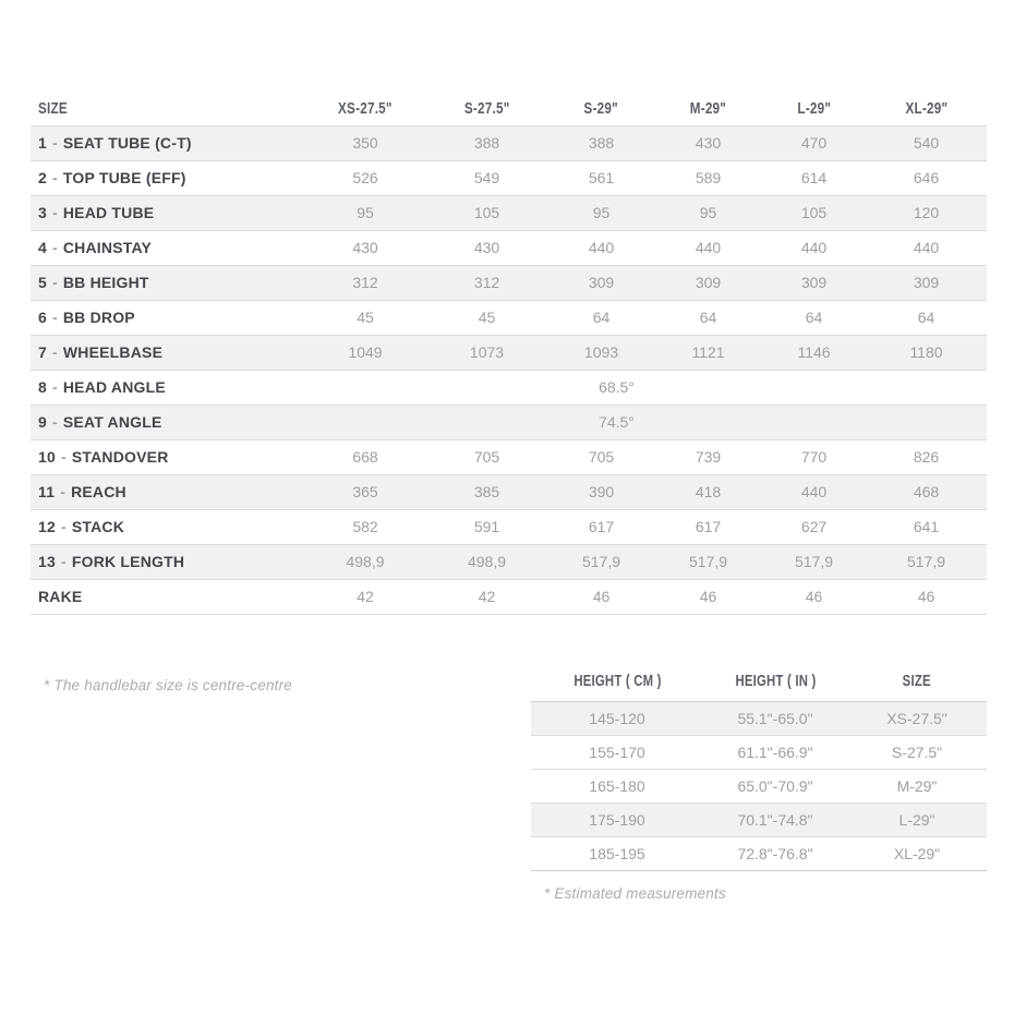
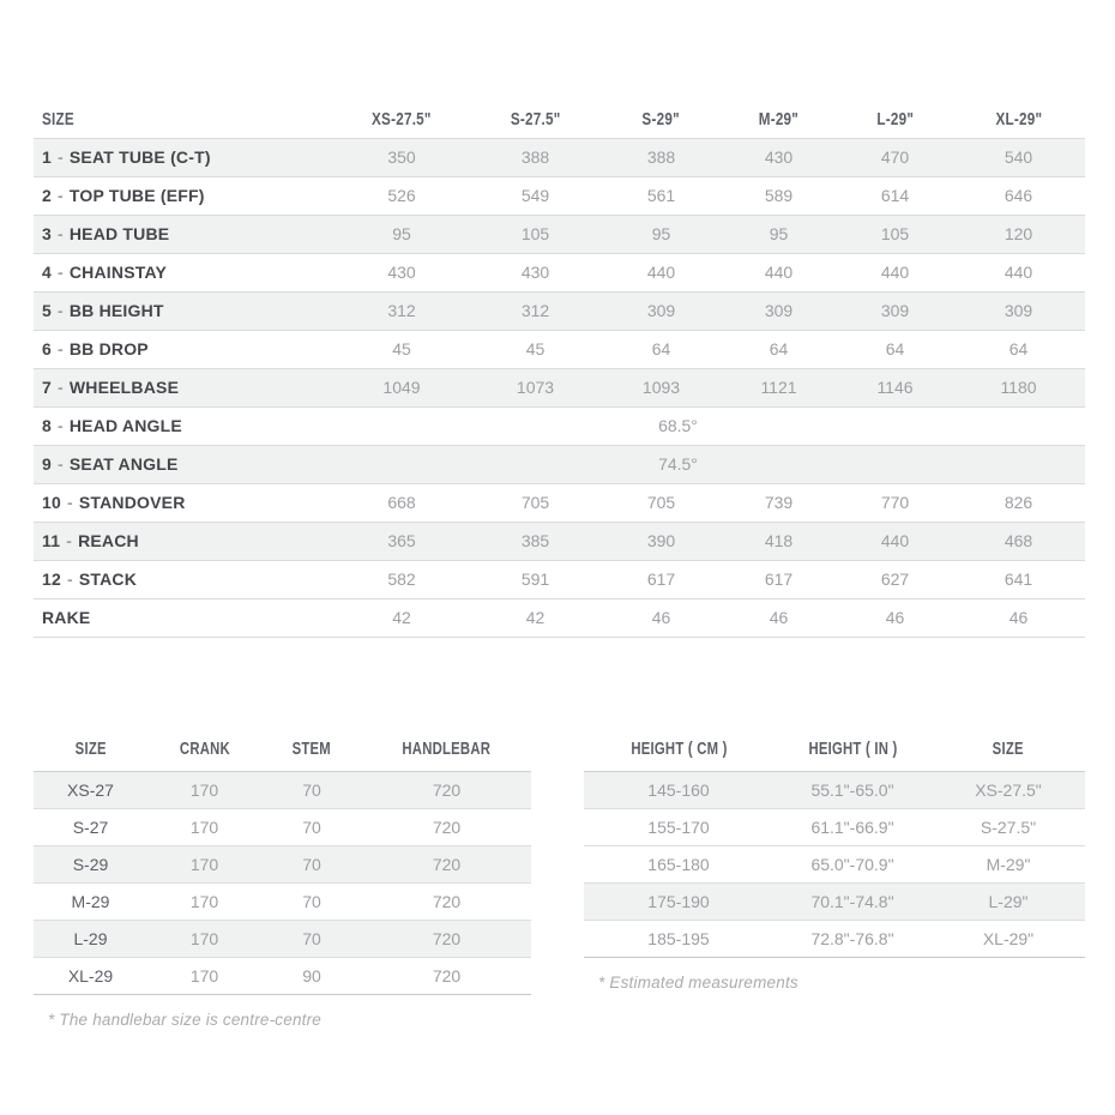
  SIZE	XS-27.5"	S-27.5"	S-29"	M-29"	L-29"	XL-29"
  1 - SEAT TUBE (C-T)	350	388	388	430	470	540
  2 - TOP TUBE (EFF)	526	549	561	589	614	646
  3 - HEAD TUBE	95	105	95	95	105	120
  4 - CHAINSTAY	430	430	440	440	440	440
  5 - BB HEIGHT	312	312	309	309	309	309
  6 - BB DROP	45	45	64	64	64	64
  7 - WHEELBASE	1049	1073	1093	1121	1146	1180
  8 - HEAD ANGLE	68.5°
  9 - SEAT ANGLE	74.5°
  10 - STANDOVER	668	705	705	739	770	826
  11 - REACH	365	385	390	418	440	468
  12 - STACK	582	591	617	617	627	641
- 13 - FORK LENGTH	498,9	498,9	517,9	517,9	517,9	517,9
  RAKE	42	42	46	46	46	46
+ SIZE	CRANK	STEM	HANDLEBAR
+ XS-27	170	70	720
+ S-27	170	70	720
+ S-29	170	70	720
+ M-29	170	70	720
+ L-29	170	70	720
+ XL-29	170	90	720
  * The handlebar size is centre-centre
  HEIGHT ( CM )	HEIGHT ( IN )	SIZE
- 145-120	55.1"-65.0"	XS-27.5"
+ 145-160	55.1"-65.0"	XS-27.5"
  155-170	61.1"-66.9"	S-27.5"
  165-180	65.0"-70.9"	M-29"
  175-190	70.1"-74.8"	L-29"
  185-195	72.8"-76.8"	XL-29"
  * Estimated measurements
